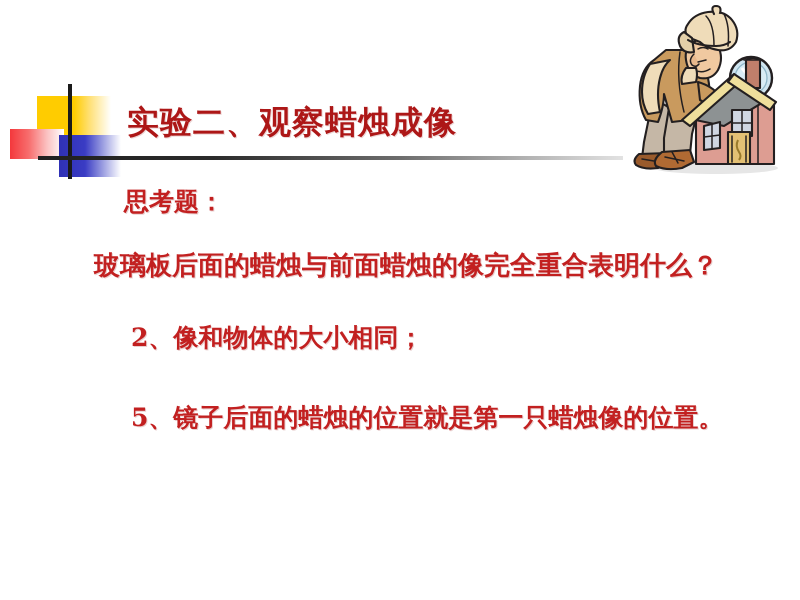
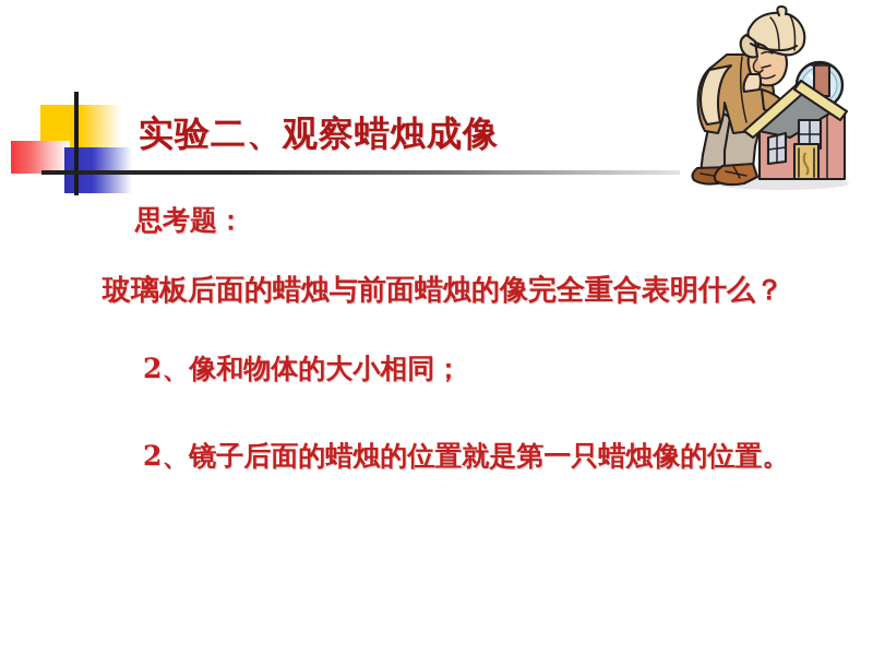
  实验二、观察蜡烛成像
  思考题：
  玻璃板后面的蜡烛与前面蜡烛的像完全重合表明什么？
  2、像和物体的大小相同；
- 5、镜子后面的蜡烛的位置就是第一只蜡烛像的位置。
+ 2、镜子后面的蜡烛的位置就是第一只蜡烛像的位置。
